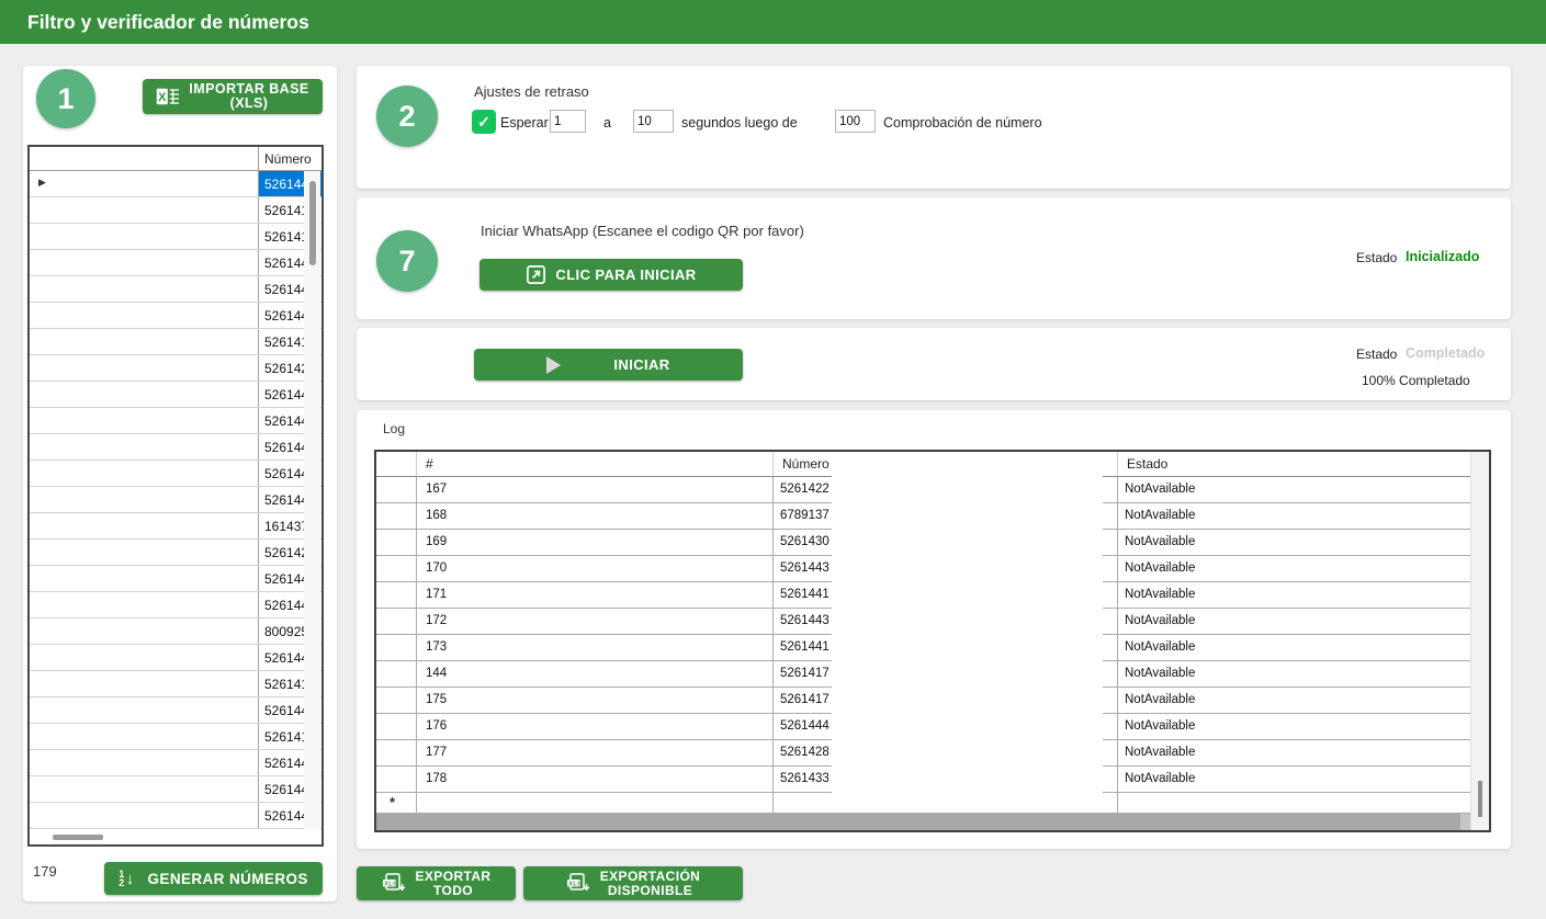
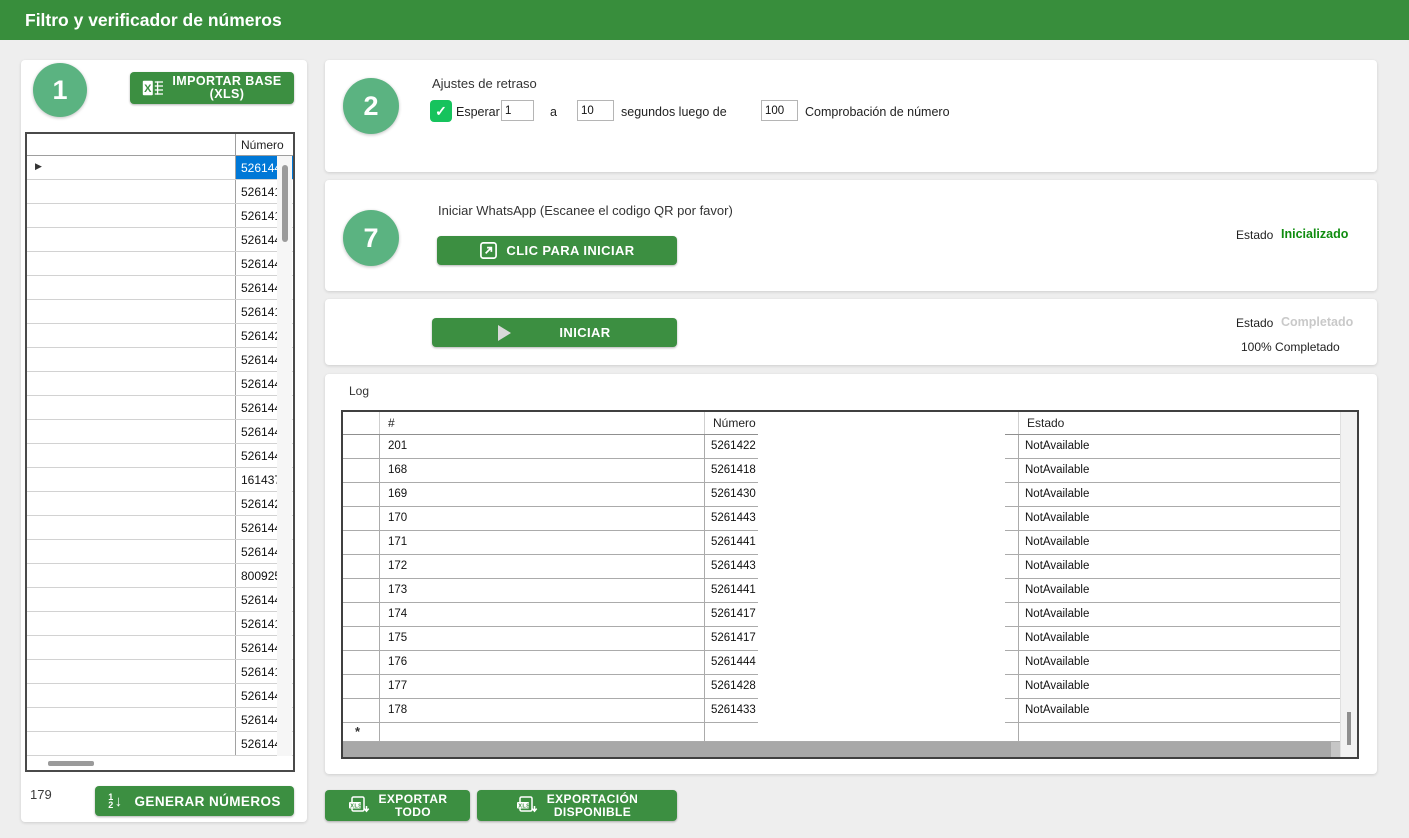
  Filtro y verificador de números
  1
  X
  IMPORTAR BASE
  (XLS)
  Número
  ▶
  52614
  52614
  52614
  52614
  52614
  52614
  52614
  52614
  52614
  52614
  52614
  52614
  52614
  16143
  52614
  52614
  52614
  80092
  52614
  52614
  52614
  52614
  52614
  52614
  52614
  179
  1
  2
  ↓
  GENERAR NÚMEROS
  2
  Ajustes de retraso
  ✓
  Esperar
  1
  a
  10
  segundos luego de
  100
  Comprobación de número
  7
  Iniciar WhatsApp (Escanee el codigo QR por favor)
  CLIC PARA INICIAR
  Estado
  Inicializado
  INICIAR
  Estado
  Completado
  100% Completado
  Log
  #
  Número
  Estado
- 167
+ 201
  5261422
  NotAvailable
  168
- 6789137
+ 5261418
  NotAvailable
  169
  5261430
  NotAvailable
  170
  5261443
  NotAvailable
  171
  5261441
  NotAvailable
  172
  5261443
  NotAvailable
  173
  5261441
  NotAvailable
- 144
+ 174
  5261417
  NotAvailable
  175
  5261417
  NotAvailable
  176
  5261444
  NotAvailable
  177
  5261428
  NotAvailable
  178
  5261433
  NotAvailable
  *
  EXPORTAR
  TODO
  EXPORTACIÓN
  DISPONIBLE
